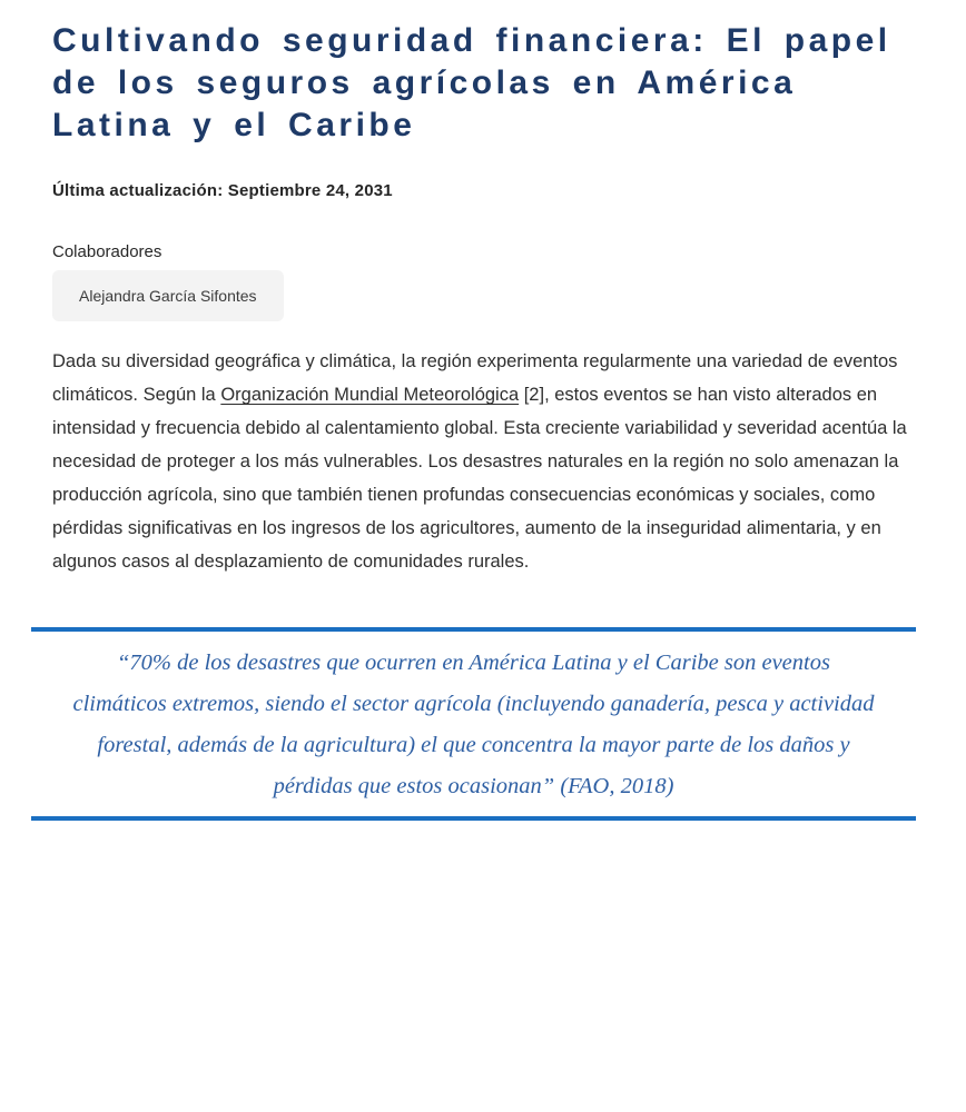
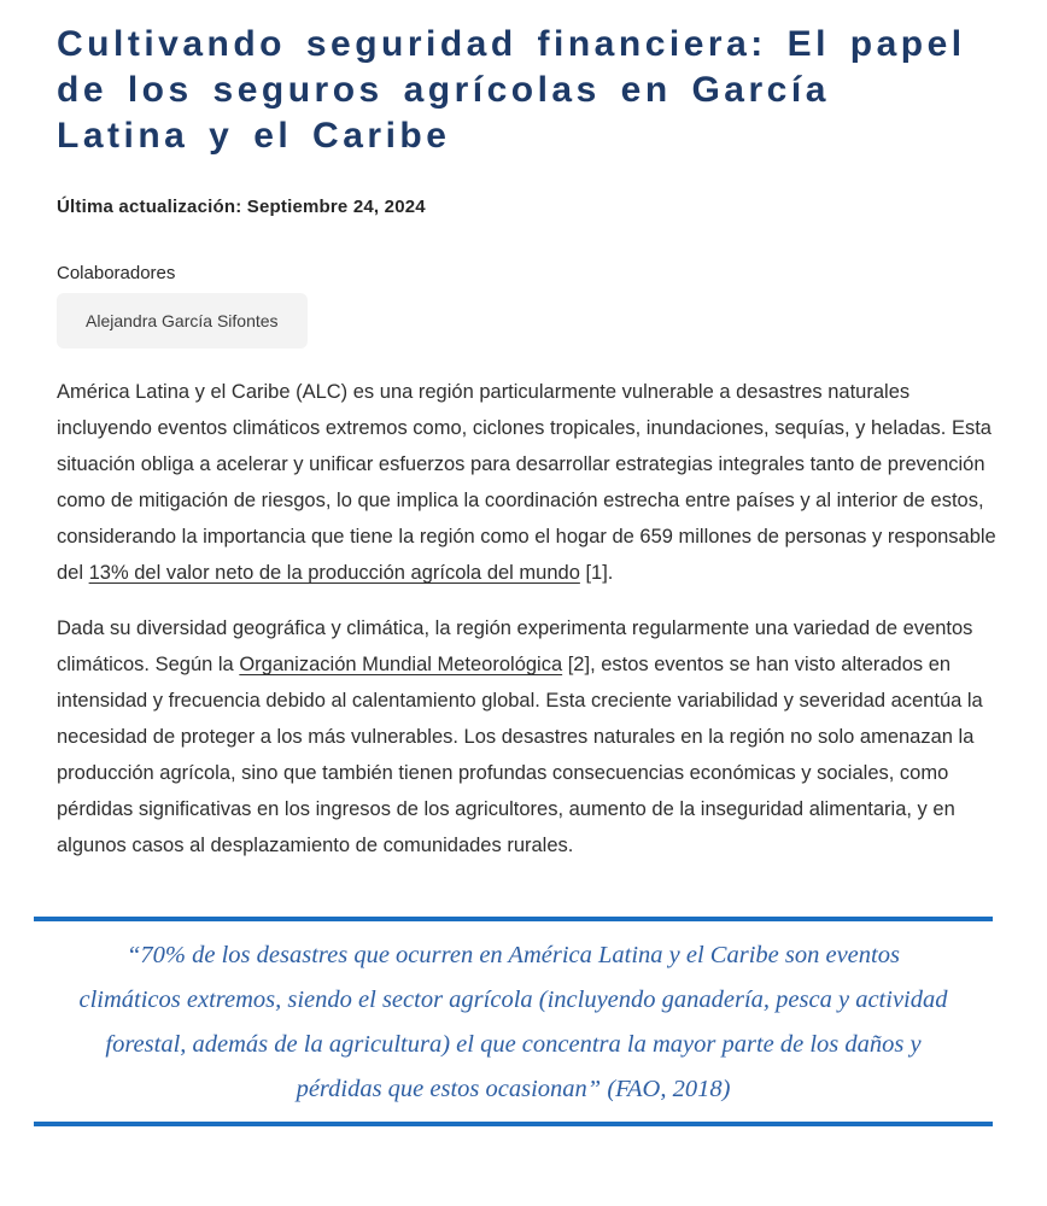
- Cultivando seguridad financiera: El papel de los seguros agrícolas en América Latina y el Caribe
+ Cultivando seguridad financiera: El papel de los seguros agrícolas en García Latina y el Caribe
- Última actualización: Septiembre 24, 2031
+ Última actualización: Septiembre 24, 2024
  Colaboradores
  Alejandra García Sifontes
+ América Latina y el Caribe (ALC) es una región particularmente vulnerable a desastres naturales incluyendo eventos climáticos extremos como, ciclones tropicales, inundaciones, sequías, y heladas. Esta situación obliga a acelerar y unificar esfuerzos para desarrollar estrategias integrales tanto de prevención como de mitigación de riesgos, lo que implica la coordinación estrecha entre países y al interior de estos, considerando la importancia que tiene la región como el hogar de 659 millones de personas y responsable del 13% del valor neto de la producción agrícola del mundo [1].
  Dada su diversidad geográfica y climática, la región experimenta regularmente una variedad de eventos climáticos. Según la Organización Mundial Meteorológica [2], estos eventos se han visto alterados en intensidad y frecuencia debido al calentamiento global. Esta creciente variabilidad y severidad acentúa la necesidad de proteger a los más vulnerables. Los desastres naturales en la región no solo amenazan la producción agrícola, sino que también tienen profundas consecuencias económicas y sociales, como pérdidas significativas en los ingresos de los agricultores, aumento de la inseguridad alimentaria, y en algunos casos al desplazamiento de comunidades rurales.
  “70% de los desastres que ocurren en América Latina y el Caribe son eventos climáticos extremos, siendo el sector agrícola (incluyendo ganadería, pesca y actividad forestal, además de la agricultura) el que concentra la mayor parte de los daños y pérdidas que estos ocasionan” (FAO, 2018)
